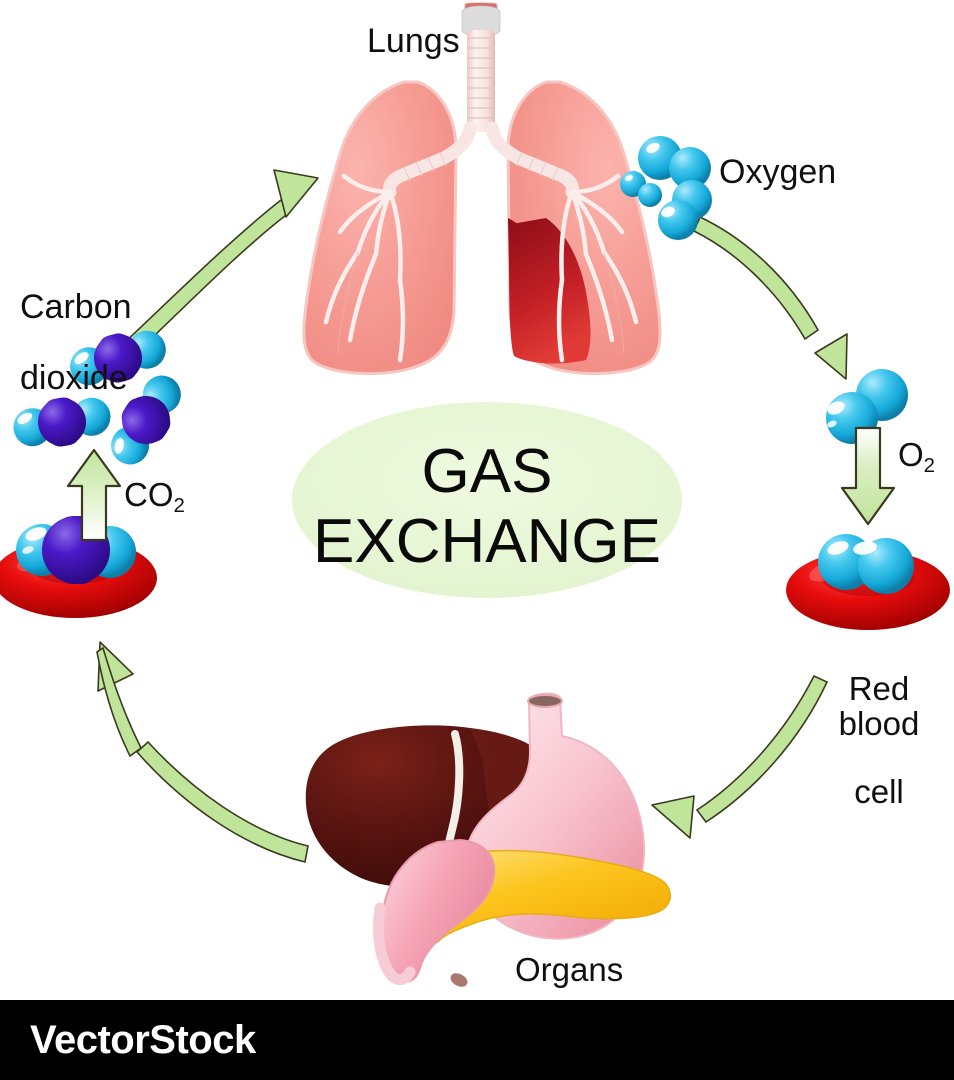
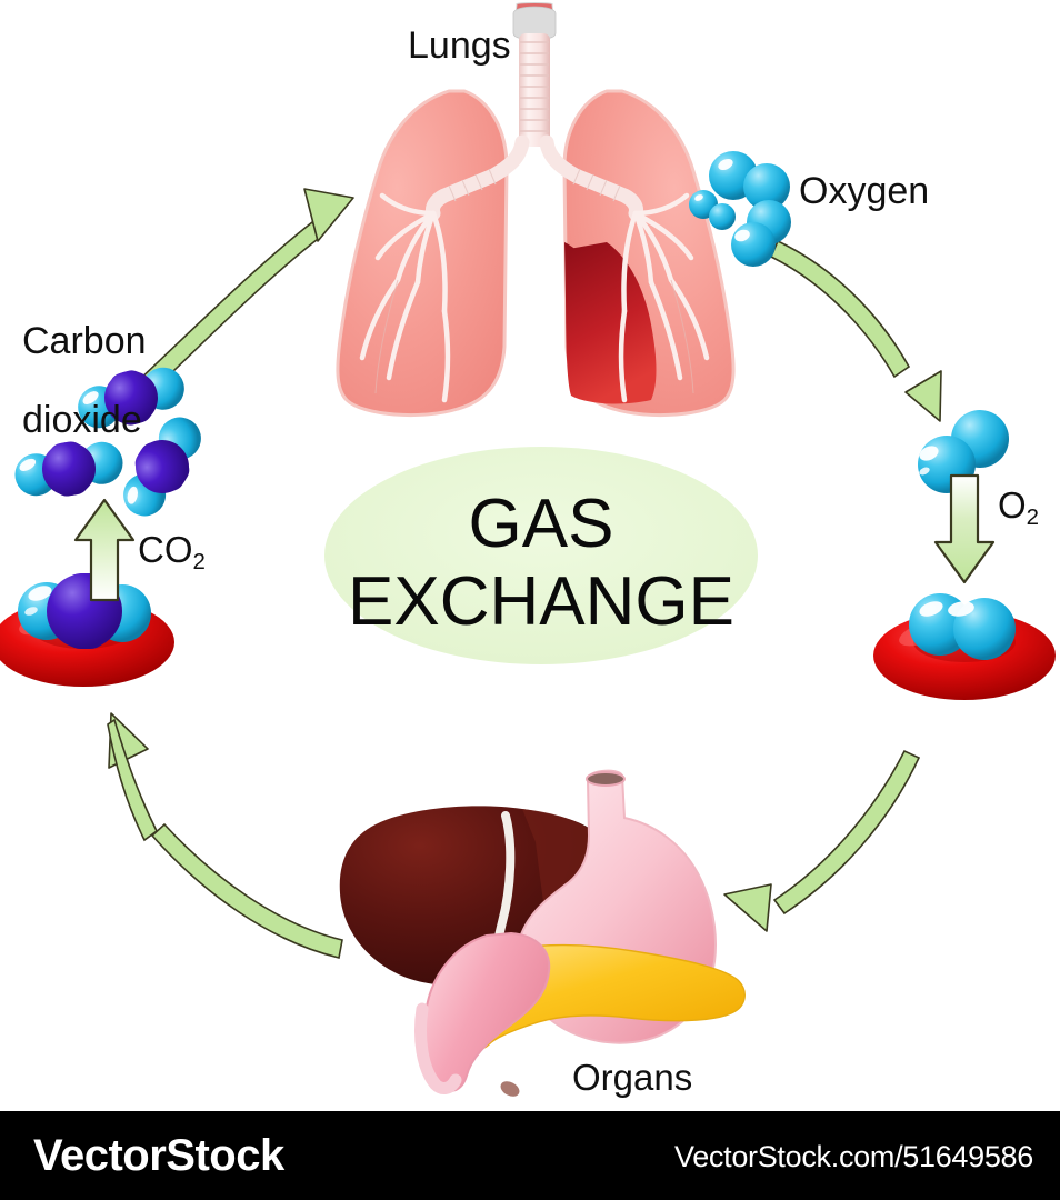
  GAS
  EXCHANGE
  Lungs
  Oxygen
  Carbon
  dioxide
  CO2
  O2
- Red blood
- cell
  Organs
  VectorStock
+ VectorStock.com/51649586
